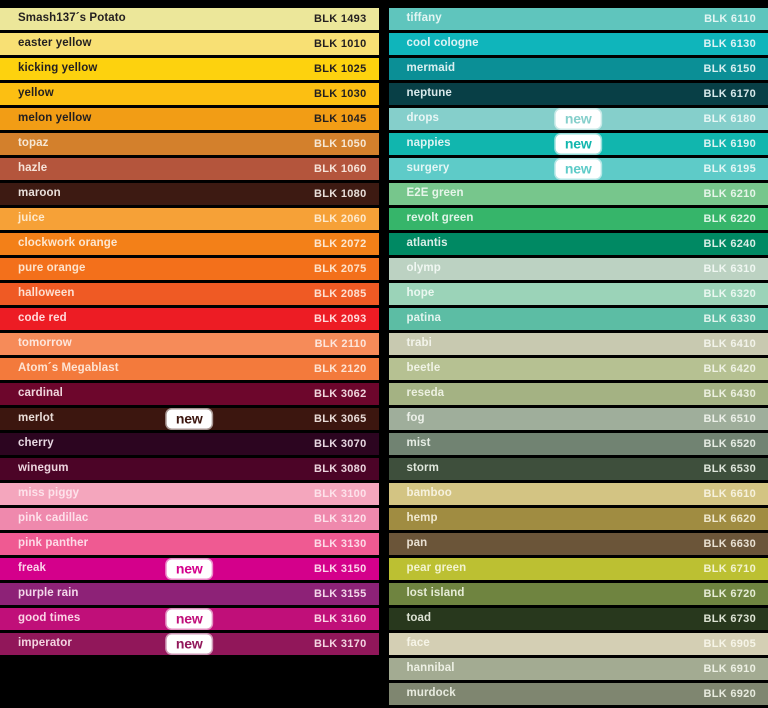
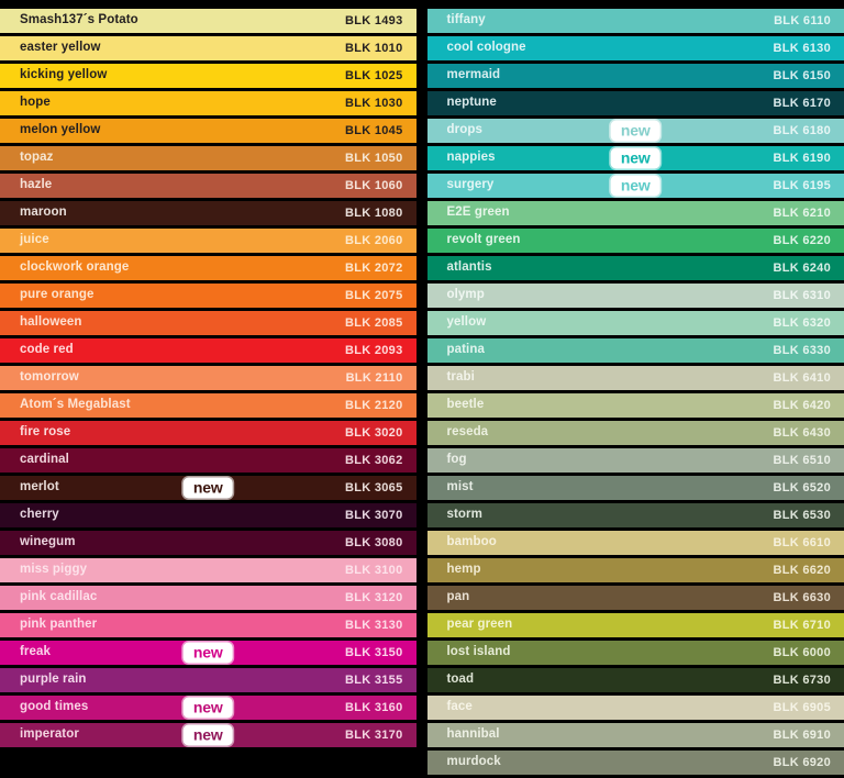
  Smash137´s Potato
  BLK 1493
  easter yellow
  BLK 1010
  kicking yellow
  BLK 1025
- yellow
+ hope
  BLK 1030
  melon yellow
  BLK 1045
  topaz
  BLK 1050
  hazle
  BLK 1060
  maroon
  BLK 1080
  juice
  BLK 2060
  clockwork orange
  BLK 2072
  pure orange
  BLK 2075
  halloween
  BLK 2085
  code red
  BLK 2093
  tomorrow
  BLK 2110
  Atom´s Megablast
  BLK 2120
+ fire rose
+ BLK 3020
  cardinal
  BLK 3062
  merlot
  new
  BLK 3065
  cherry
  BLK 3070
  winegum
  BLK 3080
  miss piggy
  BLK 3100
  pink cadillac
  BLK 3120
  pink panther
  BLK 3130
  freak
  new
  BLK 3150
  purple rain
  BLK 3155
  good times
  new
  BLK 3160
  imperator
  new
  BLK 3170
  tiffany
  BLK 6110
  cool cologne
  BLK 6130
  mermaid
  BLK 6150
  neptune
  BLK 6170
  drops
  new
  BLK 6180
  nappies
  new
  BLK 6190
  surgery
  new
  BLK 6195
  E2E green
  BLK 6210
  revolt green
  BLK 6220
  atlantis
  BLK 6240
  olymp
  BLK 6310
- hope
+ yellow
  BLK 6320
  patina
  BLK 6330
  trabi
  BLK 6410
  beetle
  BLK 6420
  reseda
  BLK 6430
  fog
  BLK 6510
  mist
  BLK 6520
  storm
  BLK 6530
  bamboo
  BLK 6610
  hemp
  BLK 6620
  pan
  BLK 6630
  pear green
  BLK 6710
  lost island
- BLK 6720
+ BLK 6000
  toad
  BLK 6730
  face
  BLK 6905
  hannibal
  BLK 6910
  murdock
  BLK 6920
